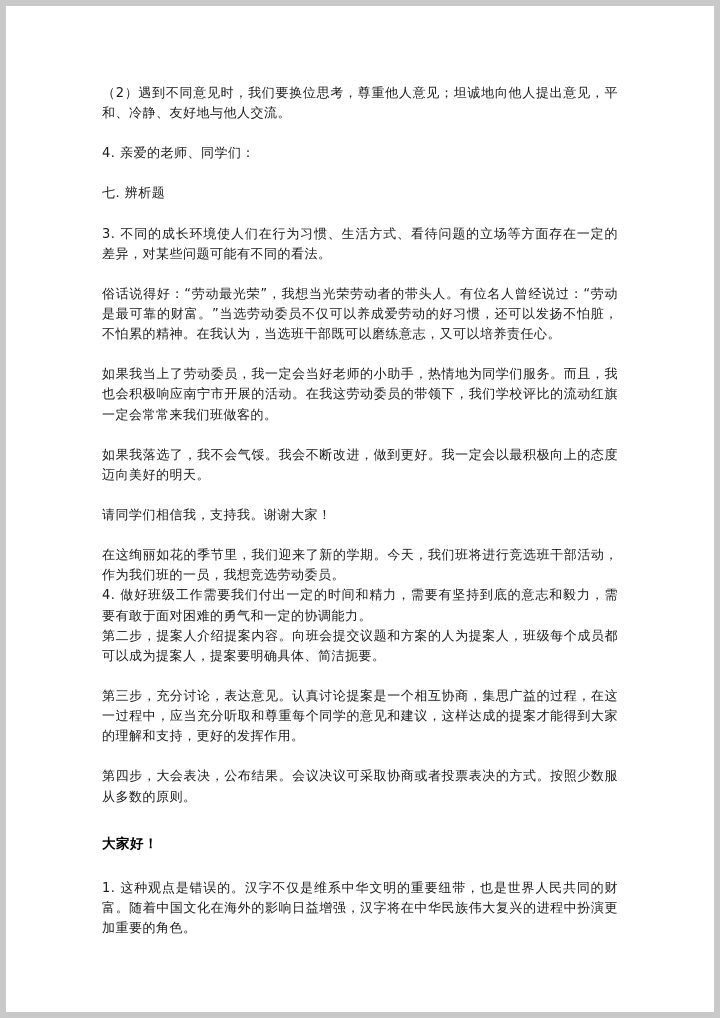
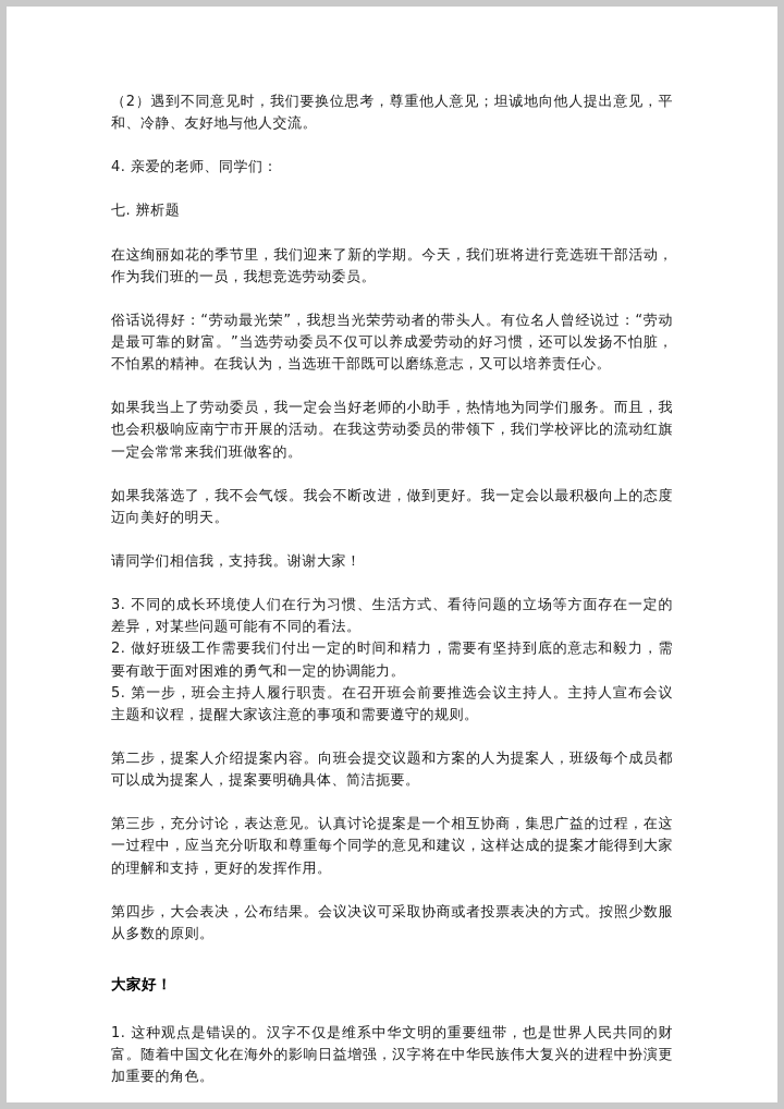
  （2）遇到不同意见时，我们要换位思考，尊重他人意见；坦诚地向他人提出意见，平和、冷静、友好地与他人交流。
  4. 亲爱的老师、同学们：
  七. 辨析题
- 3. 不同的成长环境使人们在行为习惯、生活方式、看待问题的立场等方面存在一定的差异，对某些问题可能有不同的看法。
+ 在这绚丽如花的季节里，我们迎来了新的学期。今天，我们班将进行竞选班干部活动，作为我们班的一员，我想竞选劳动委员。
  俗话说得好：“劳动最光荣”，我想当光荣劳动者的带头人。有位名人曾经说过：“劳动是最可靠的财富。”当选劳动委员不仅可以养成爱劳动的好习惯，还可以发扬不怕脏，不怕累的精神。在我认为，当选班干部既可以磨练意志，又可以培养责任心。
  如果我当上了劳动委员，我一定会当好老师的小助手，热情地为同学们服务。而且，我也会积极响应南宁市开展的活动。在我这劳动委员的带领下，我们学校评比的流动红旗一定会常常来我们班做客的。
  如果我落选了，我不会气馁。我会不断改进，做到更好。我一定会以最积极向上的态度迈向美好的明天。
  请同学们相信我，支持我。谢谢大家！
- 在这绚丽如花的季节里，我们迎来了新的学期。今天，我们班将进行竞选班干部活动，作为我们班的一员，我想竞选劳动委员。
+ 3. 不同的成长环境使人们在行为习惯、生活方式、看待问题的立场等方面存在一定的差异，对某些问题可能有不同的看法。
- 4. 做好班级工作需要我们付出一定的时间和精力，需要有坚持到底的意志和毅力，需要有敢于面对困难的勇气和一定的协调能力。
+ 2. 做好班级工作需要我们付出一定的时间和精力，需要有坚持到底的意志和毅力，需要有敢于面对困难的勇气和一定的协调能力。
+ 5. 第一步，班会主持人履行职责。在召开班会前要推选会议主持人。主持人宣布会议主题和议程，提醒大家该注意的事项和需要遵守的规则。
  第二步，提案人介绍提案内容。向班会提交议题和方案的人为提案人，班级每个成员都可以成为提案人，提案要明确具体、简洁扼要。
  第三步，充分讨论，表达意见。认真讨论提案是一个相互协商，集思广益的过程，在这一过程中，应当充分听取和尊重每个同学的意见和建议，这样达成的提案才能得到大家的理解和支持，更好的发挥作用。
  第四步，大会表决，公布结果。会议决议可采取协商或者投票表决的方式。按照少数服从多数的原则。
  大家好！
  1. 这种观点是错误的。汉字不仅是维系中华文明的重要纽带，也是世界人民共同的财富。随着中国文化在海外的影响日益增强，汉字将在中华民族伟大复兴的进程中扮演更加重要的角色。
